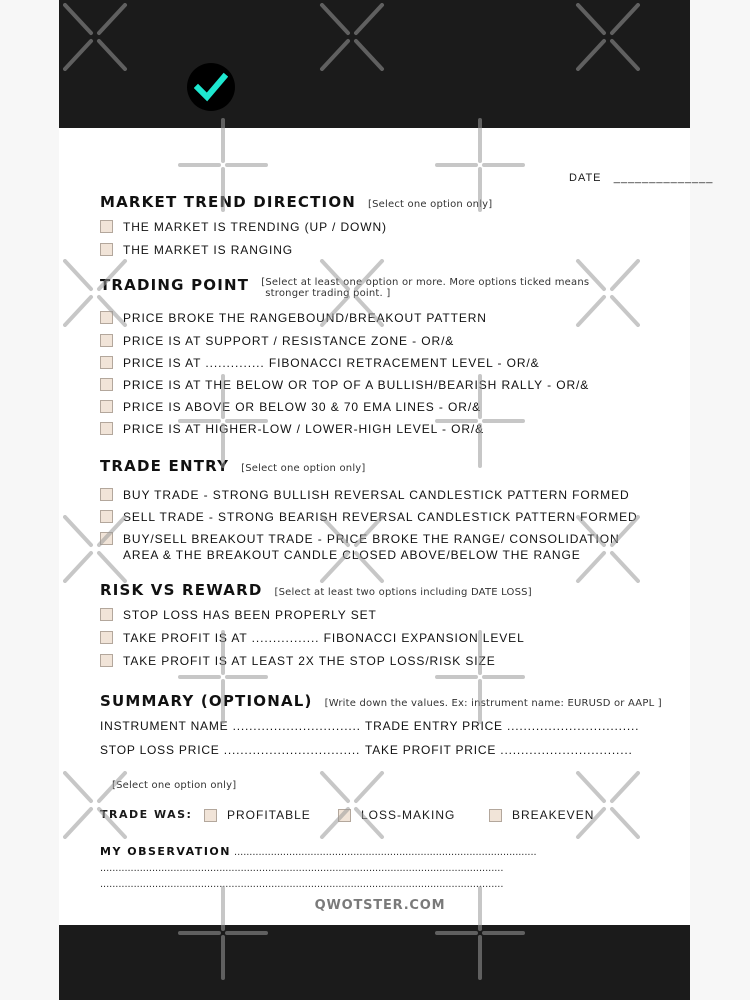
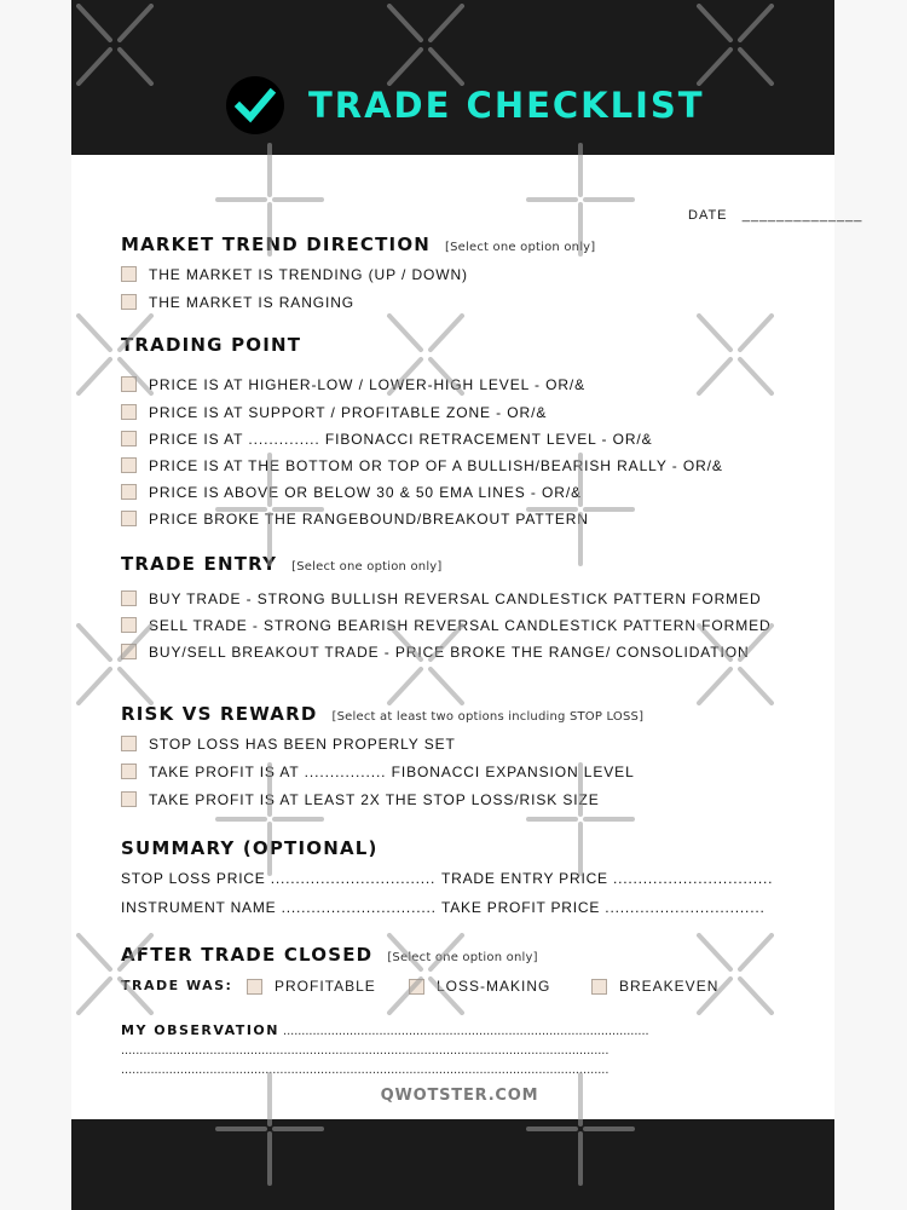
+ TRADE CHECKLIST
  DATE ______________
  MARKET TREND DIRECTION
  [Select one option only]
  THE MARKET IS TRENDING (UP / DOWN)
  THE MARKET IS RANGING
  TRADING POINT
- [Select at least one option or more. More options ticked means
- stronger trading point. ]
- PRICE BROKE THE RANGEBOUND/BREAKOUT PATTERN
+ PRICE IS AT HIGHER-LOW / LOWER-HIGH LEVEL - OR/&
- PRICE IS AT SUPPORT / RESISTANCE ZONE - OR/&
+ PRICE IS AT SUPPORT / PROFITABLE ZONE - OR/&
  PRICE IS AT .............. FIBONACCI RETRACEMENT LEVEL - OR/&
- PRICE IS AT THE BELOW OR TOP OF A BULLISH/BEARISH RALLY - OR/&
+ PRICE IS AT THE BOTTOM OR TOP OF A BULLISH/BEARISH RALLY - OR/&
- PRICE IS ABOVE OR BELOW 30 & 70 EMA LINES - OR/&
+ PRICE IS ABOVE OR BELOW 30 & 50 EMA LINES - OR/&
- PRICE IS AT HIGHER-LOW / LOWER-HIGH LEVEL - OR/&
+ PRICE BROKE THE RANGEBOUND/BREAKOUT PATTERN
  TRADE ENTRY
  [Select one option only]
  BUY TRADE - STRONG BULLISH REVERSAL CANDLESTICK PATTERN FORMED
  SELL TRADE - STRONG BEARISH REVERSAL CANDLESTICK PATTERN FORMED
  BUY/SELL BREAKOUT TRADE - PRICE BROKE THE RANGE/ CONSOLIDATION
- AREA & THE BREAKOUT CANDLE CLOSED ABOVE/BELOW THE RANGE
  RISK VS REWARD
- [Select at least two options including DATE LOSS]
+ [Select at least two options including STOP LOSS]
  STOP LOSS HAS BEEN PROPERLY SET
  TAKE PROFIT IS AT ................ FIBONACCI EXPANSION LEVEL
  TAKE PROFIT IS AT LEAST 2X THE STOP LOSS/RISK SIZE
  SUMMARY (OPTIONAL)
- [Write down the values. Ex: instrument name: EURUSD or AAPL ]
- INSTRUMENT NAME ...............................
+ STOP LOSS PRICE .................................
  TRADE ENTRY PRICE ................................
- STOP LOSS PRICE .................................
+ INSTRUMENT NAME ...............................
  TAKE PROFIT PRICE ................................
+ AFTER TRADE CLOSED
  [Select one option only]
  TRADE WAS:
  PROFITABLE
  LOSS-MAKING
  BREAKEVEN
  MY OBSERVATION ...................................................................................................
  ....................................................................................................................................
  ....................................................................................................................................
  QWOTSTER.COM
